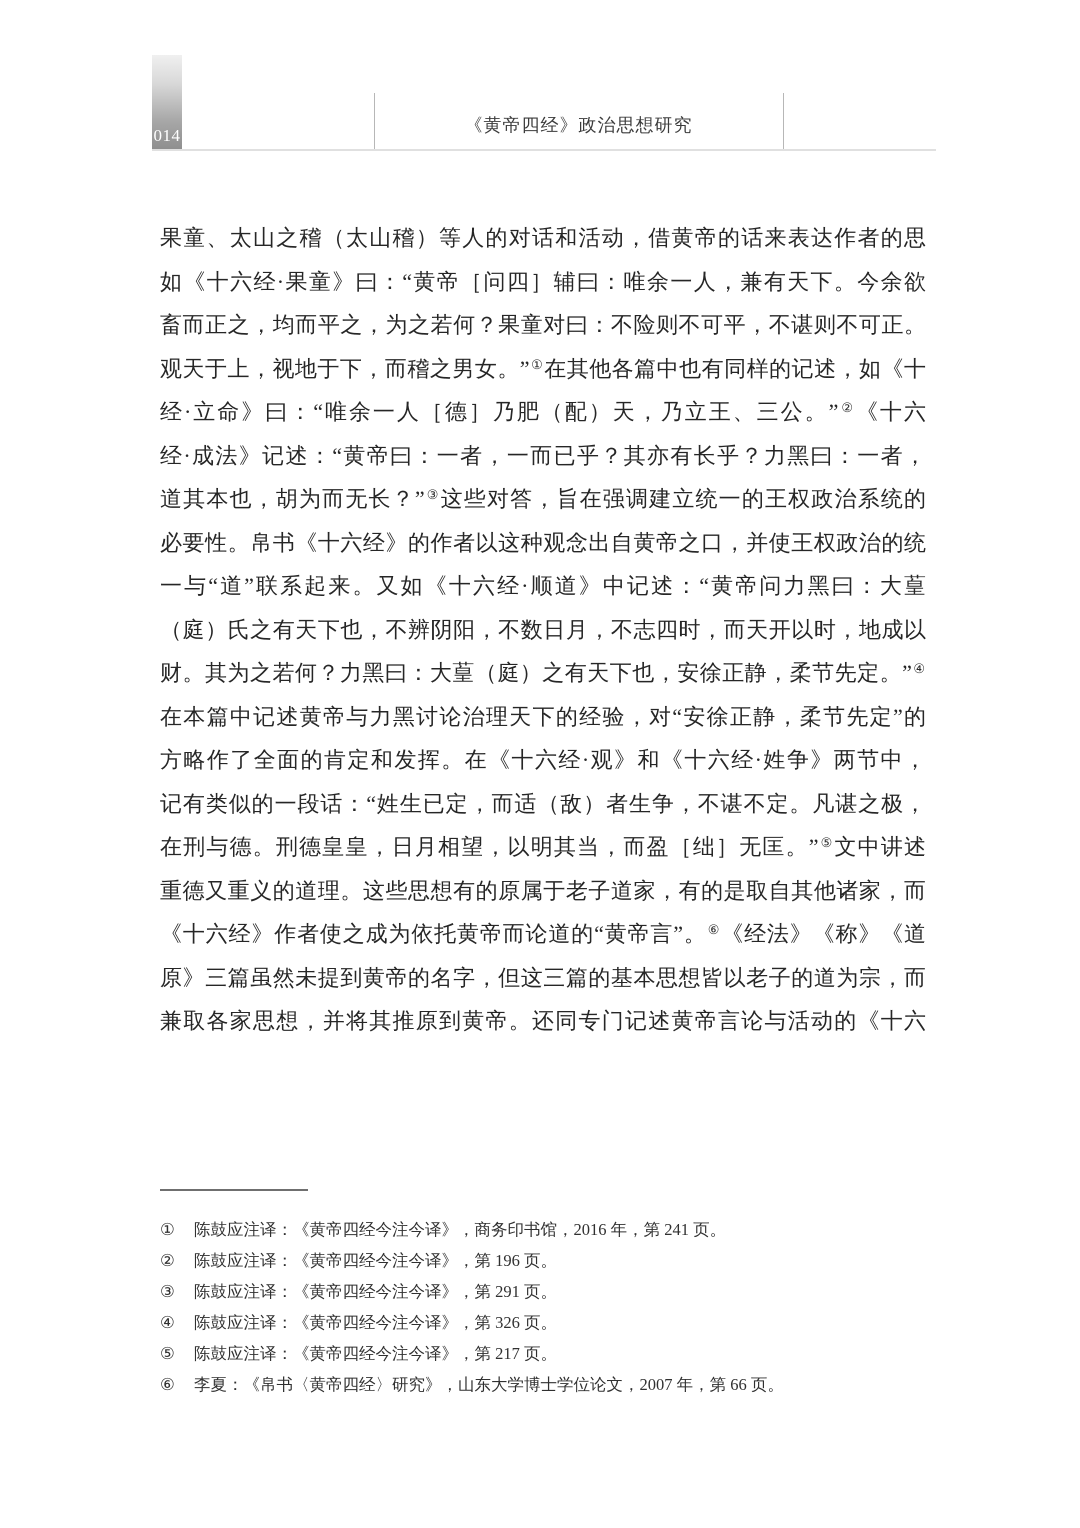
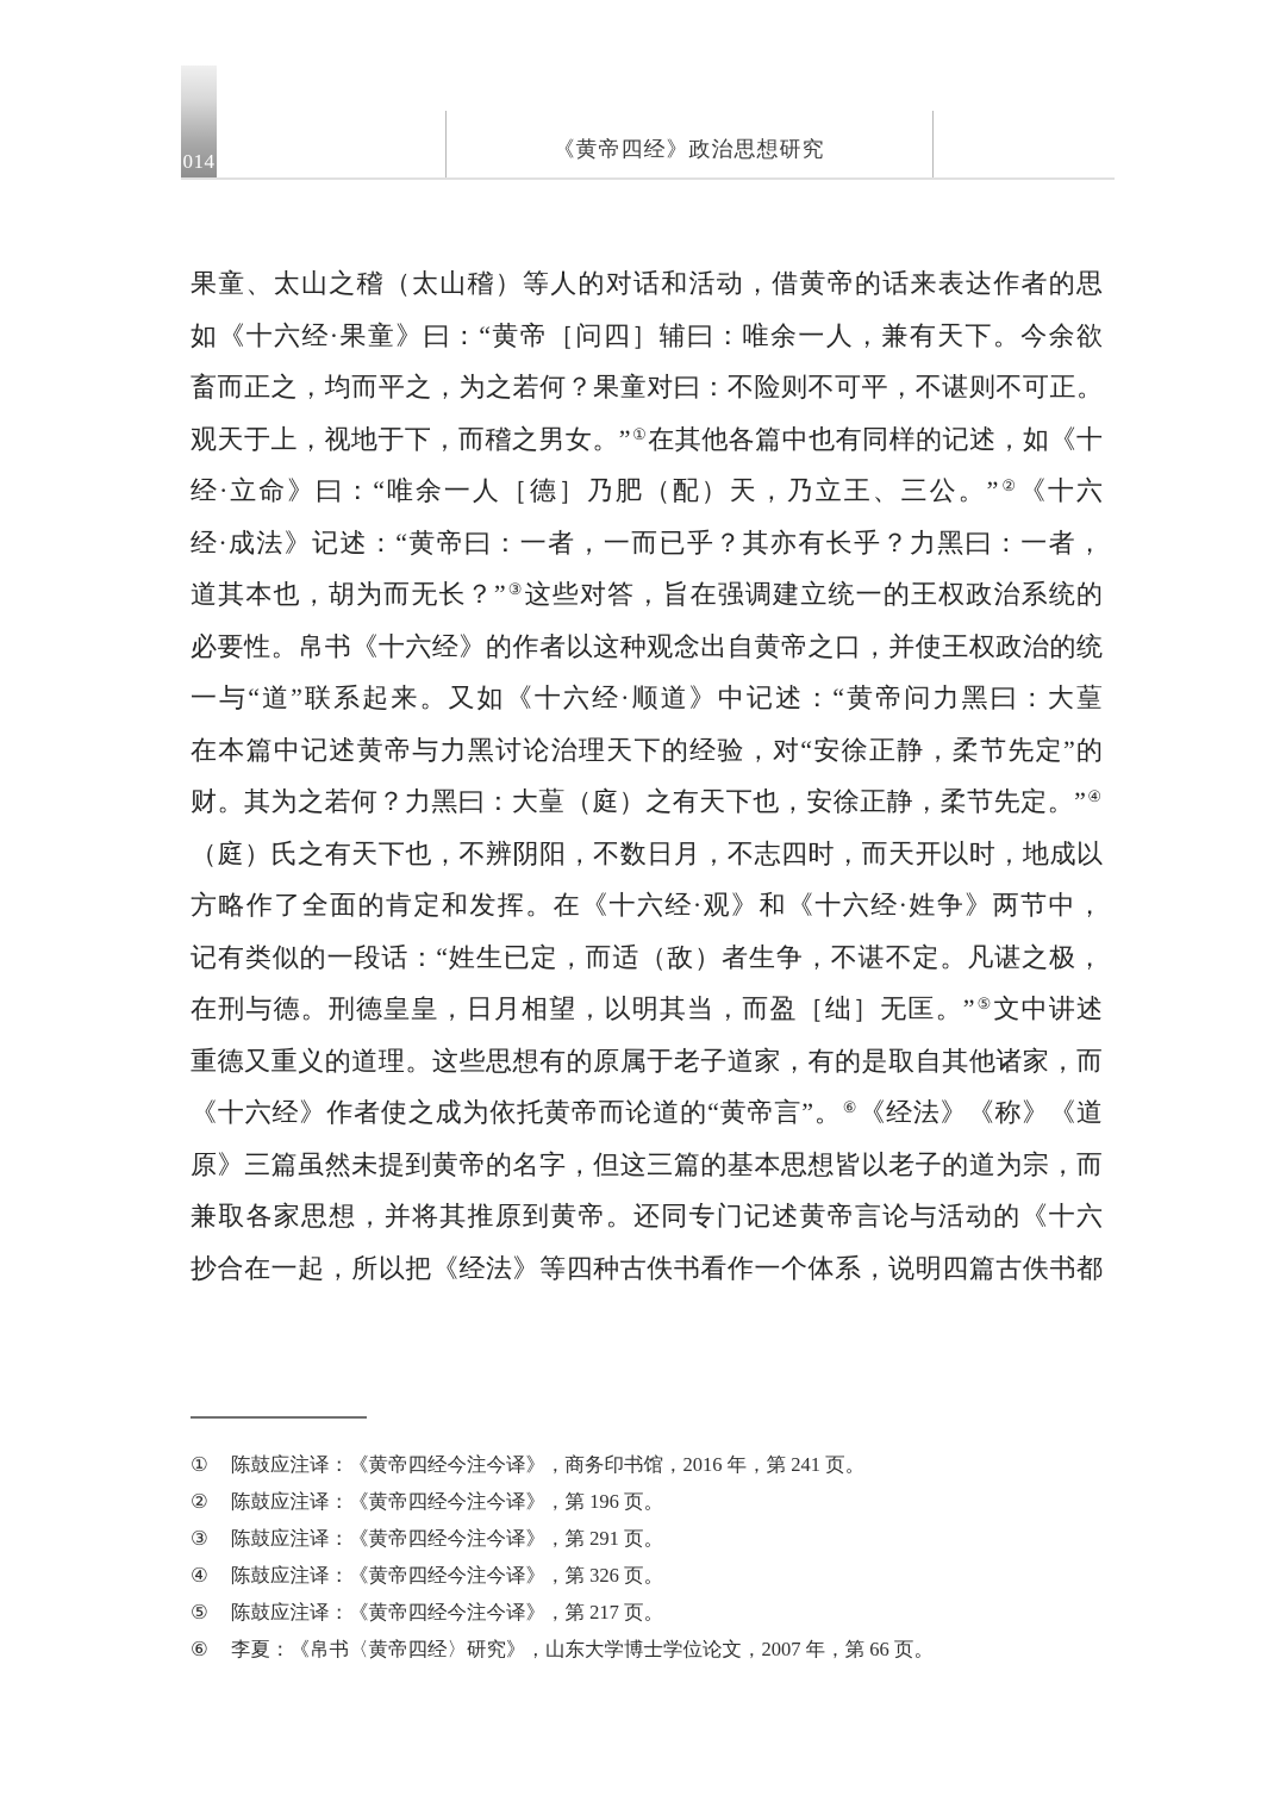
  014
  《黄帝四经》政治思想研究
  果童、太山之稽（太山稽）等人的对话和活动，借黄帝的话来表达作者的思
  如《十六经·果童》曰：“黄帝［问四］辅曰：唯余一人，兼有天下。今余欲
  畜而正之，均而平之，为之若何？果童对曰：不险则不可平，不谌则不可正。
  观天于上，视地于下，而稽之男女。”①在其他各篇中也有同样的记述，如《十
  经·立命》曰：“唯余一人［德］乃肥（配）天，乃立王、三公。”②《十六
  经·成法》记述：“黄帝曰：一者，一而已乎？其亦有长乎？力黑曰：一者，
  道其本也，胡为而无长？”③这些对答，旨在强调建立统一的王权政治系统的
  必要性。帛书《十六经》的作者以这种观念出自黄帝之口，并使王权政治的统
  一与“道”联系起来。又如《十六经·顺道》中记述：“黄帝问力黑曰：大葟
- （庭）氏之有天下也，不辨阴阳，不数日月，不志四时，而天开以时，地成以
+ 在本篇中记述黄帝与力黑讨论治理天下的经验，对“安徐正静，柔节先定”的
  财。其为之若何？力黑曰：大葟（庭）之有天下也，安徐正静，柔节先定。”④
- 在本篇中记述黄帝与力黑讨论治理天下的经验，对“安徐正静，柔节先定”的
+ （庭）氏之有天下也，不辨阴阳，不数日月，不志四时，而天开以时，地成以
  方略作了全面的肯定和发挥。在《十六经·观》和《十六经·姓争》两节中，
  记有类似的一段话：“姓生已定，而适（敌）者生争，不谌不定。凡谌之极，
  在刑与德。刑德皇皇，日月相望，以明其当，而盈［绌］无匡。”⑤文中讲述
  重德又重义的道理。这些思想有的原属于老子道家，有的是取自其他诸家，而
  《十六经》作者使之成为依托黄帝而论道的“黄帝言”。⑥《经法》《称》《道
  原》三篇虽然未提到黄帝的名字，但这三篇的基本思想皆以老子的道为宗，而
  兼取各家思想，并将其推原到黄帝。还同专门记述黄帝言论与活动的《十六
+ 抄合在一起，所以把《经法》等四种古佚书看作一个体系，说明四篇古佚书都
  ①
  陈鼓应注译：《黄帝四经今注今译》，商务印书馆，2016 年，第 241 页。
  ②
  陈鼓应注译：《黄帝四经今注今译》，第 196 页。
  ③
  陈鼓应注译：《黄帝四经今注今译》，第 291 页。
  ④
  陈鼓应注译：《黄帝四经今注今译》，第 326 页。
  ⑤
  陈鼓应注译：《黄帝四经今注今译》，第 217 页。
  ⑥
  李夏：《帛书〈黄帝四经〉研究》，山东大学博士学位论文，2007 年，第 66 页。
